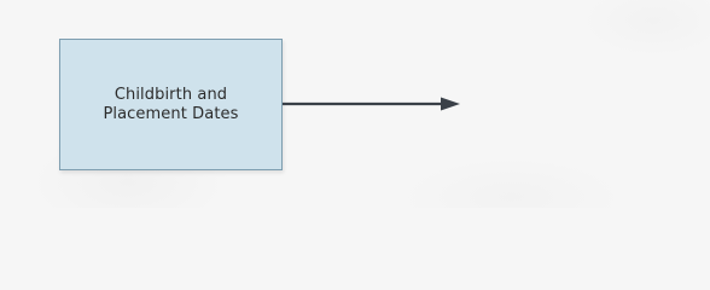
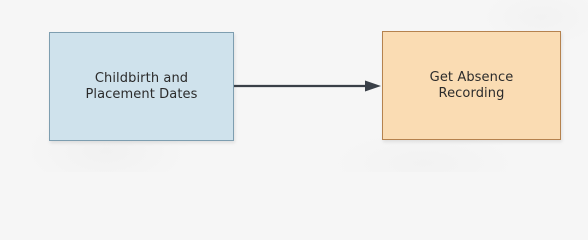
  Childbirth and
  Placement Dates
+ Get Absence
+ Recording
